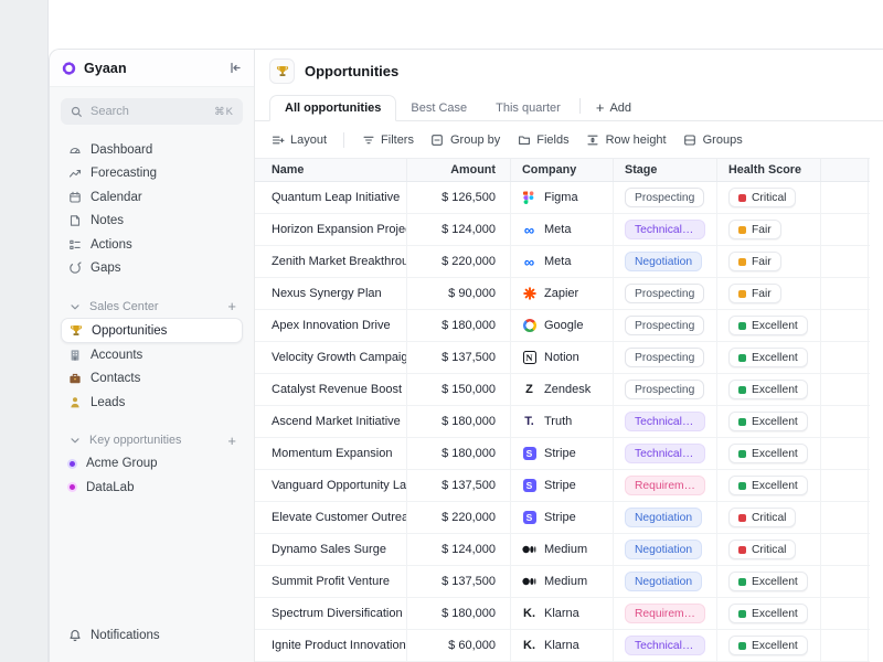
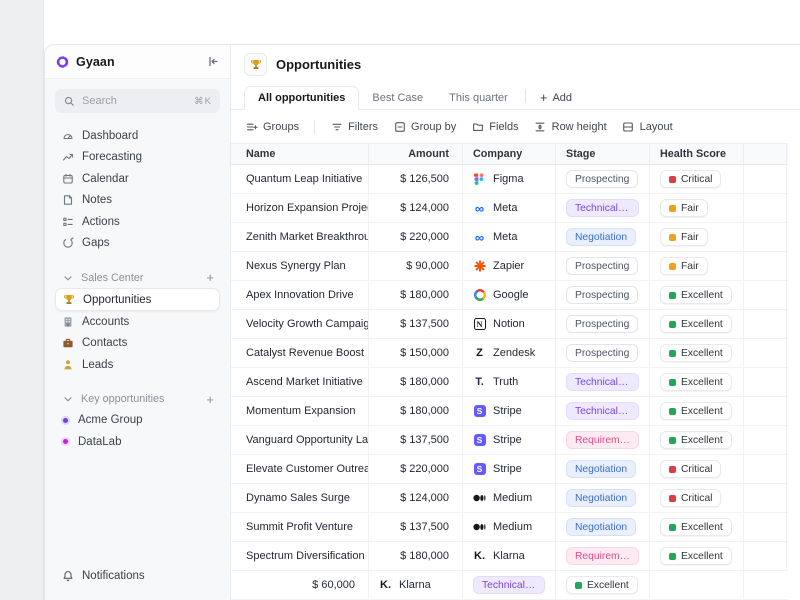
  Gyaan
  Search
  ⌘K
  Dashboard
  Forecasting
  Calendar
  Notes
  Actions
  Gaps
  Sales Center
  +
  Opportunities
  Accounts
  Contacts
  Leads
  Key opportunities
  +
  Acme Group
  DataLab
  Notifications
  Opportunities
  All opportunities
  Best Case
  This quarter
  +
  Add
- Layout
+ Groups
  Filters
  Group by
  Fields
  Row height
- Groups
+ Layout
  Name
  Amount
  Company
  Stage
  Health Score
  Quantum Leap Initiative
  $ 126,500
  Figma
  Prospecting
  Critical
  Horizon Expansion Proje
  $ 124,000
  ∞
  Meta
  Technical win
  Fair
  Zenith Market Breakthrou
  $ 220,000
  ∞
  Meta
  Negotiation
  Fair
  Nexus Synergy Plan
  $ 90,000
  Zapier
  Prospecting
  Fair
  Apex Innovation Drive
  $ 180,000
  Google
  Prospecting
  Excellent
  Velocity Growth Campaig
  $ 137,500
  N
  Notion
  Prospecting
  Excellent
  Catalyst Revenue Boost
  $ 150,000
  Z
  Zendesk
  Prospecting
  Excellent
  Ascend Market Initiative
  $ 180,000
  T.
  Truth
  Technical win
  Excellent
  Momentum Expansion
  $ 180,000
  S
  Stripe
  Technical win
  Excellent
  Vanguard Opportunity La
  $ 137,500
  S
  Stripe
  Requirement..
  Excellent
  Elevate Customer Outrea
  $ 220,000
  S
  Stripe
  Negotiation
  Critical
  Dynamo Sales Surge
  $ 124,000
  Medium
  Negotiation
  Critical
  Summit Profit Venture
  $ 137,500
  Medium
  Negotiation
  Excellent
  Spectrum Diversification
  $ 180,000
  K.
  Klarna
  Requirement..
  Excellent
- Ignite Product Innovation
  $ 60,000
  K.
  Klarna
  Technical win
  Excellent
